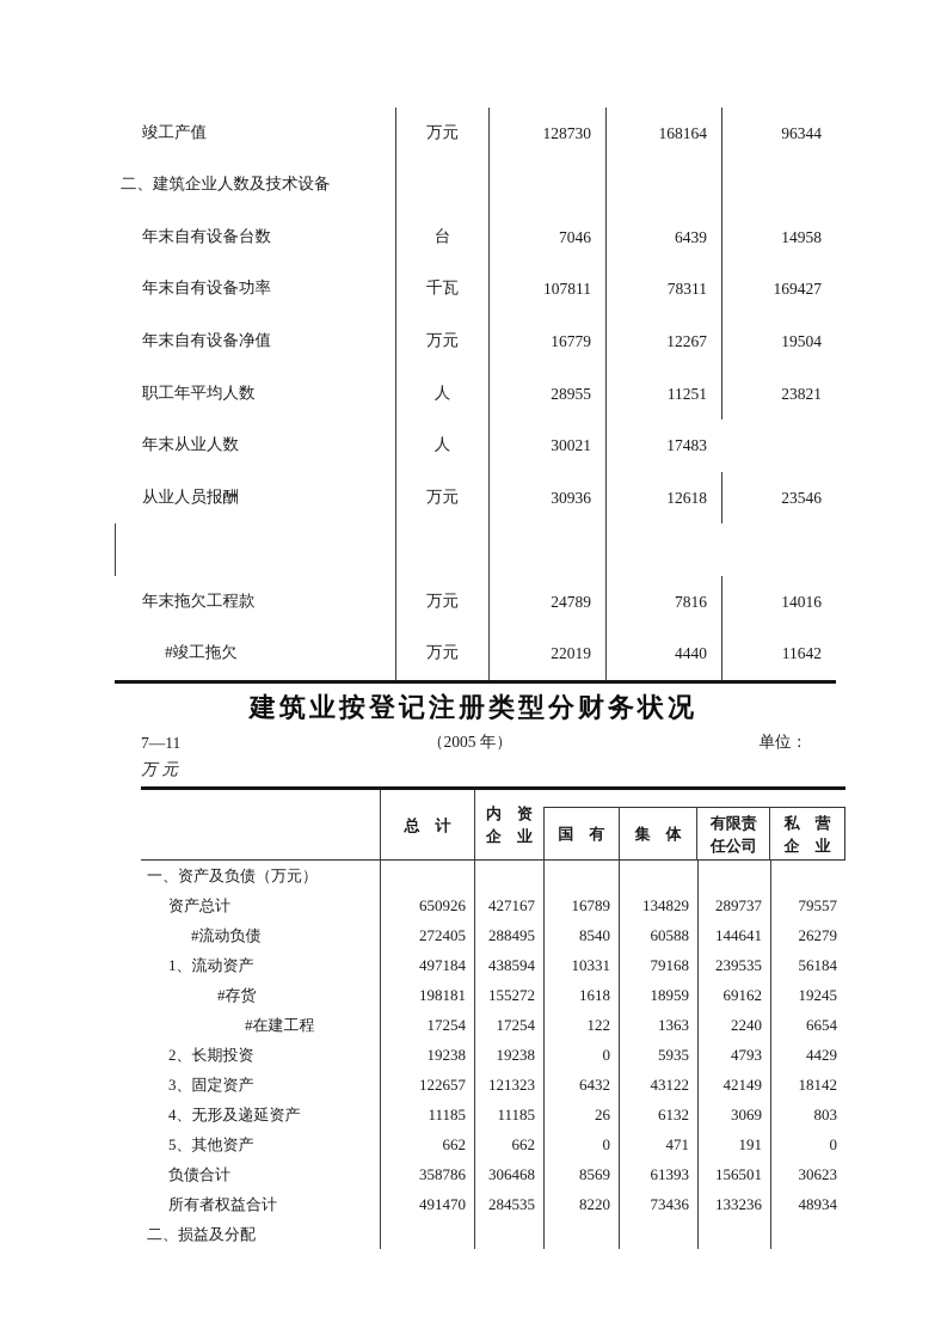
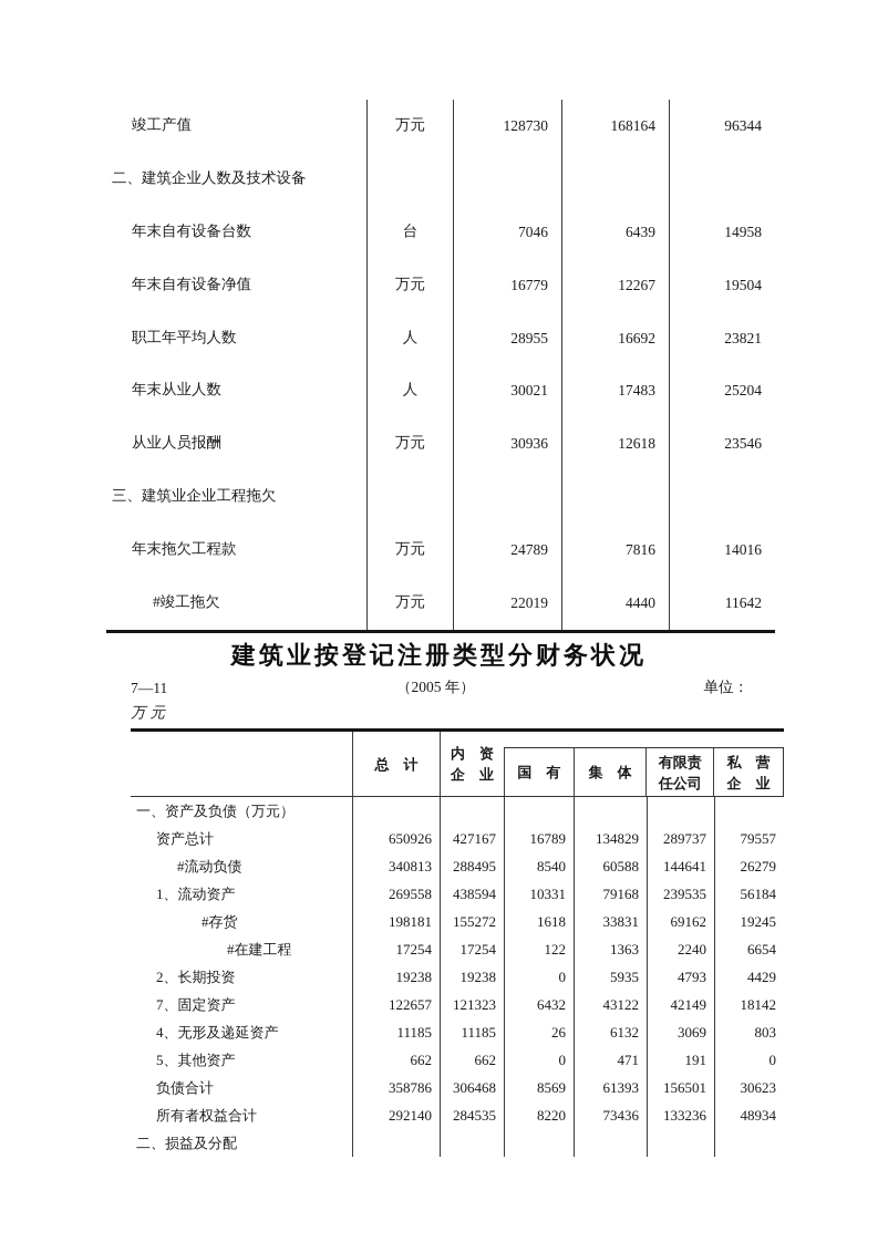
  竣工产值
  万元
  128730
  168164
  96344
  二、建筑企业人数及技术设备
  年末自有设备台数
  台
  7046
  6439
  14958
- 年末自有设备功率
- 千瓦
- 107811
- 78311
- 169427
  年末自有设备净值
  万元
  16779
  12267
  19504
  职工年平均人数
  人
  28955
- 11251
+ 16692
  23821
  年末从业人数
  人
  30021
  17483
+ 25204
  从业人员报酬
  万元
  30936
  12618
  23546
+ 三、建筑业企业工程拖欠
  年末拖欠工程款
  万元
  24789
  7816
  14016
  #竣工拖欠
  万元
  22019
  4440
  11642
  建筑业按登记注册类型分财务状况
  7—11
  （2005 年）
  单位：
  万元
  总 计
  内 资
  企 业
  国 有
  集 体
  有限责
  任公司
  私 营
  企 业
  一、资产及负债（万元）
  资产总计
  650926
  427167
  16789
  134829
  289737
  79557
  #流动负债
- 272405
+ 340813
  288495
  8540
  60588
  144641
  26279
  1、流动资产
- 497184
+ 269558
  438594
  10331
  79168
  239535
  56184
  #存货
  198181
  155272
  1618
- 18959
+ 33831
  69162
  19245
  #在建工程
  17254
  17254
  122
  1363
  2240
  6654
  2、长期投资
  19238
  19238
  0
  5935
  4793
  4429
- 3、固定资产
+ 7、固定资产
  122657
  121323
  6432
  43122
  42149
  18142
  4、无形及递延资产
  11185
  11185
  26
  6132
  3069
  803
  5、其他资产
  662
  662
  0
  471
  191
  0
  负债合计
  358786
  306468
  8569
  61393
  156501
  30623
  所有者权益合计
- 491470
+ 292140
  284535
  8220
  73436
  133236
  48934
  二、损益及分配
